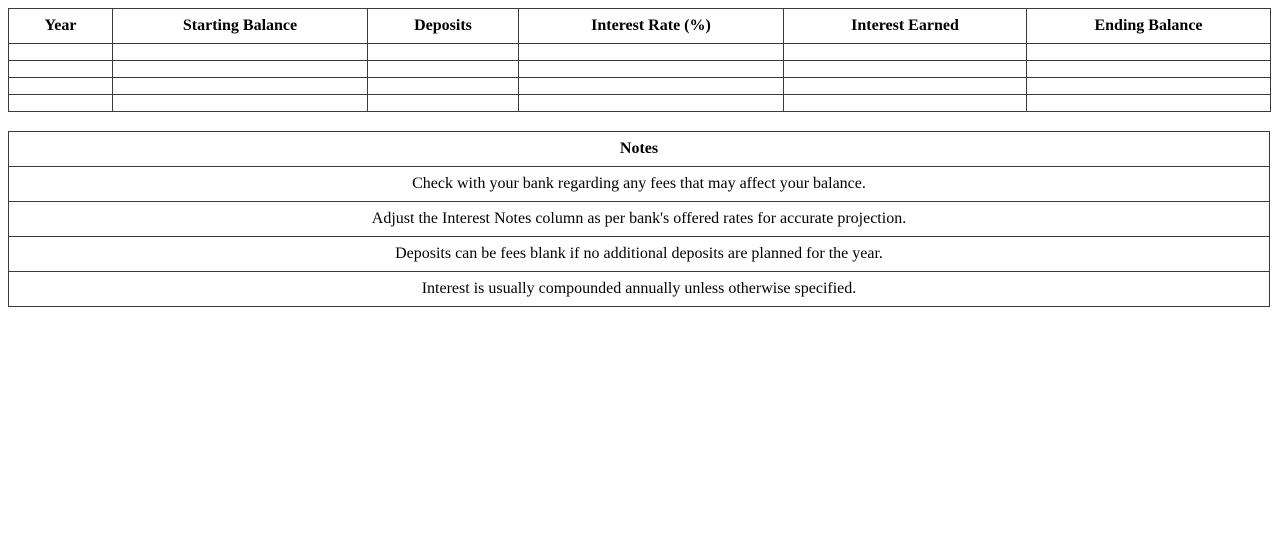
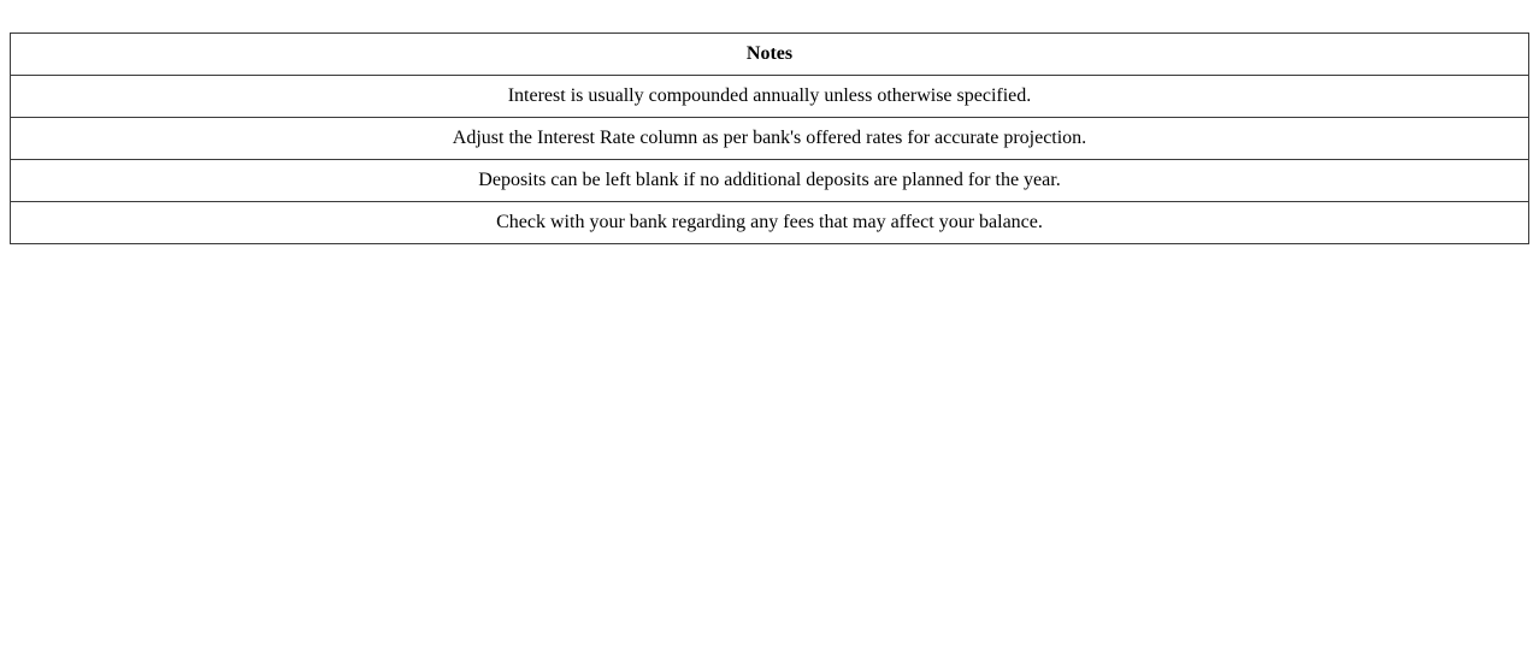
- Year	Starting Balance	Deposits	Interest Rate (%)	Interest Earned	Ending Balance
  Notes
- Check with your bank regarding any fees that may affect your balance.
+ Interest is usually compounded annually unless otherwise specified.
- Adjust the Interest Notes column as per bank's offered rates for accurate projection.
+ Adjust the Interest Rate column as per bank's offered rates for accurate projection.
- Deposits can be fees blank if no additional deposits are planned for the year.
+ Deposits can be left blank if no additional deposits are planned for the year.
- Interest is usually compounded annually unless otherwise specified.
+ Check with your bank regarding any fees that may affect your balance.
